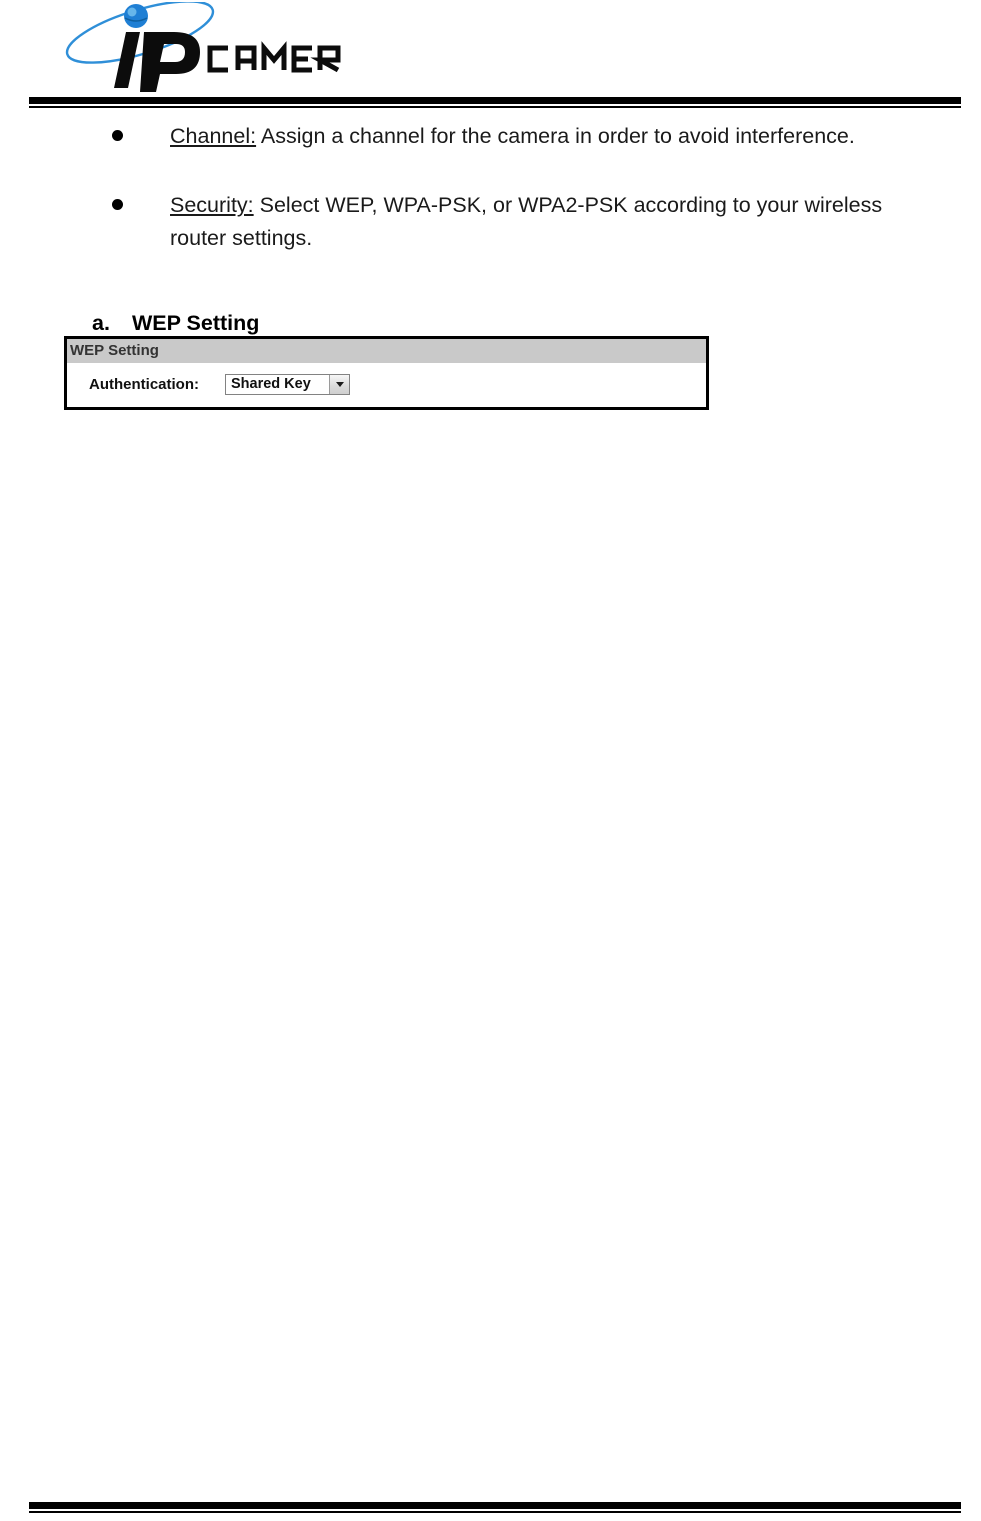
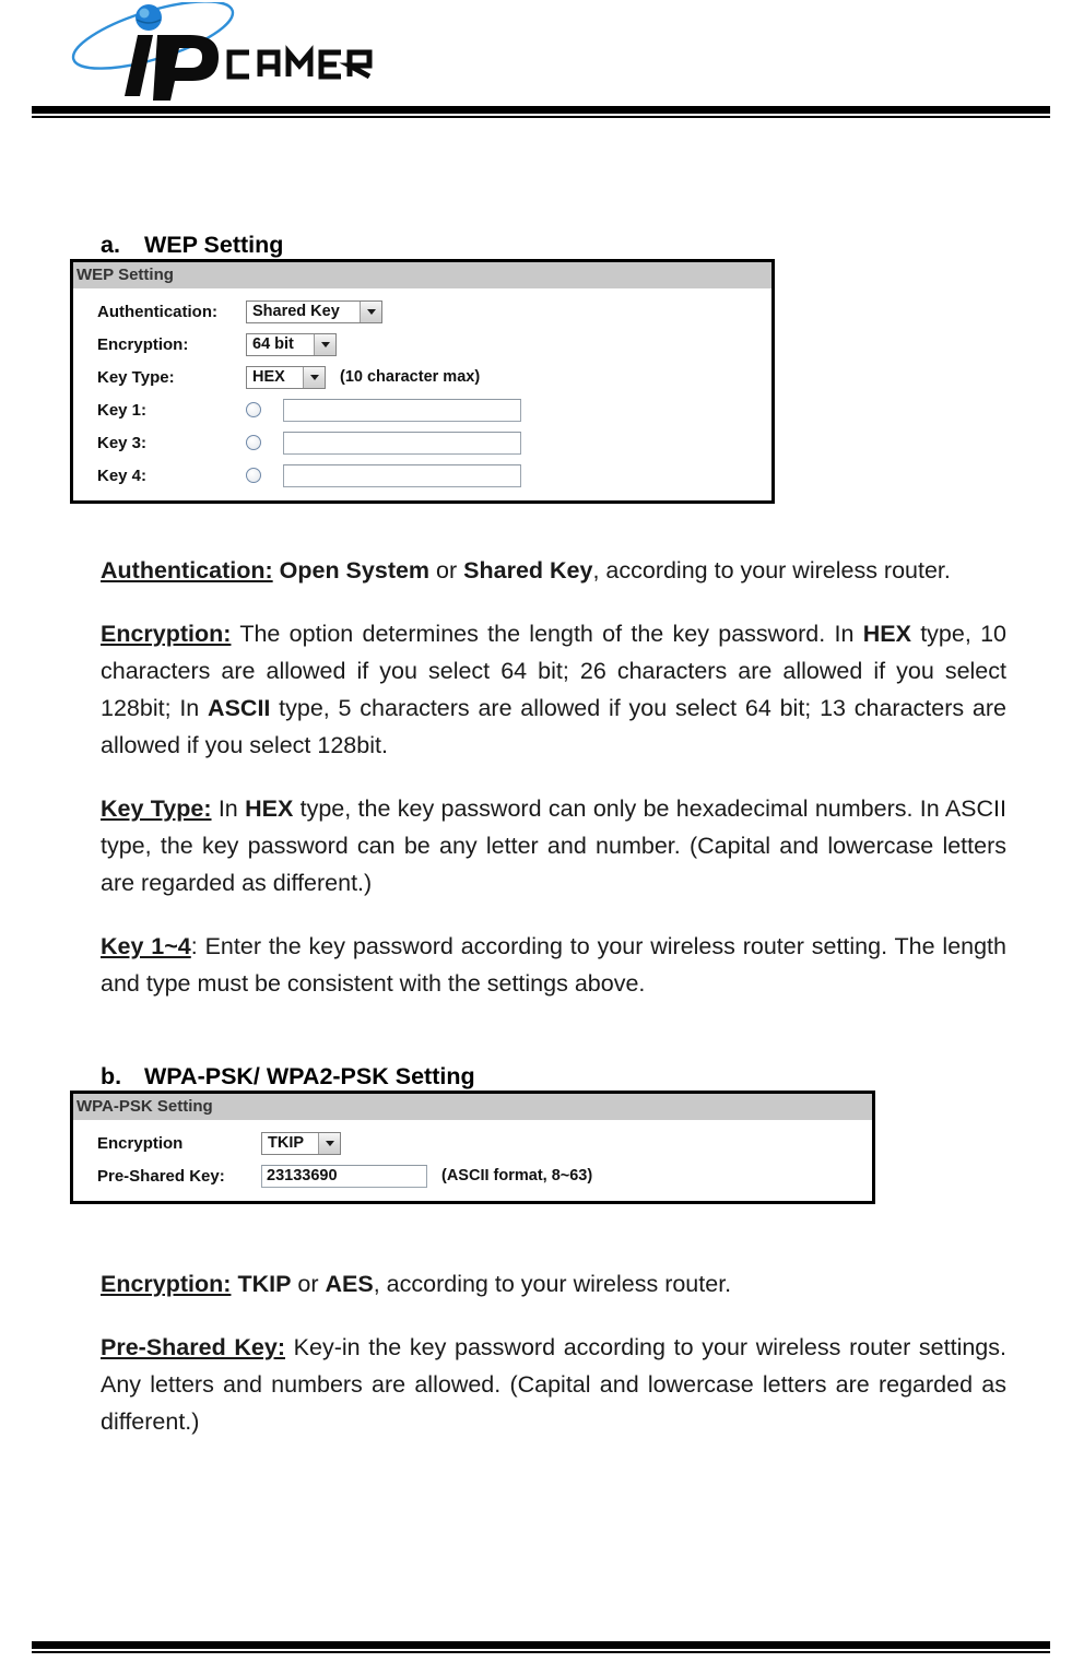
- Channel: Assign a channel for the camera in order to avoid interference.
- Security: Select WEP, WPA-PSK, or WPA2-PSK according to your wireless router settings.
  a.
  WEP Setting
  WEP Setting
  Authentication:
  Shared Key
+ Encryption:
+ 64 bit
+ Key Type:
+ HEX
+ (10 character max)
+ Key 1:
+ Key 3:
+ Key 4:
+ Authentication: Open System or Shared Key, according to your wireless router.
+ Encryption: The option determines the length of the key password. In HEX type, 10 characters are allowed if you select 64 bit; 26 characters are allowed if you select 128bit; In ASCII type, 5 characters are allowed if you select 64 bit; 13 characters are allowed if you select 128bit.
+ Key Type: In HEX type, the key password can only be hexadecimal numbers. In ASCII type, the key password can be any letter and number. (Capital and lowercase letters are regarded as different.)
+ Key 1~4: Enter the key password according to your wireless router setting. The length and type must be consistent with the settings above.
+ b.
+ WPA-PSK/ WPA2-PSK Setting
+ WPA-PSK Setting
+ Encryption
+ TKIP
+ Pre-Shared Key:
+ 23133690
+ (ASCII format, 8~63)
+ Encryption: TKIP or AES, according to your wireless router.
+ Pre-Shared Key: Key-in the key password according to your wireless router settings. Any letters and numbers are allowed. (Capital and lowercase letters are regarded as different.)
